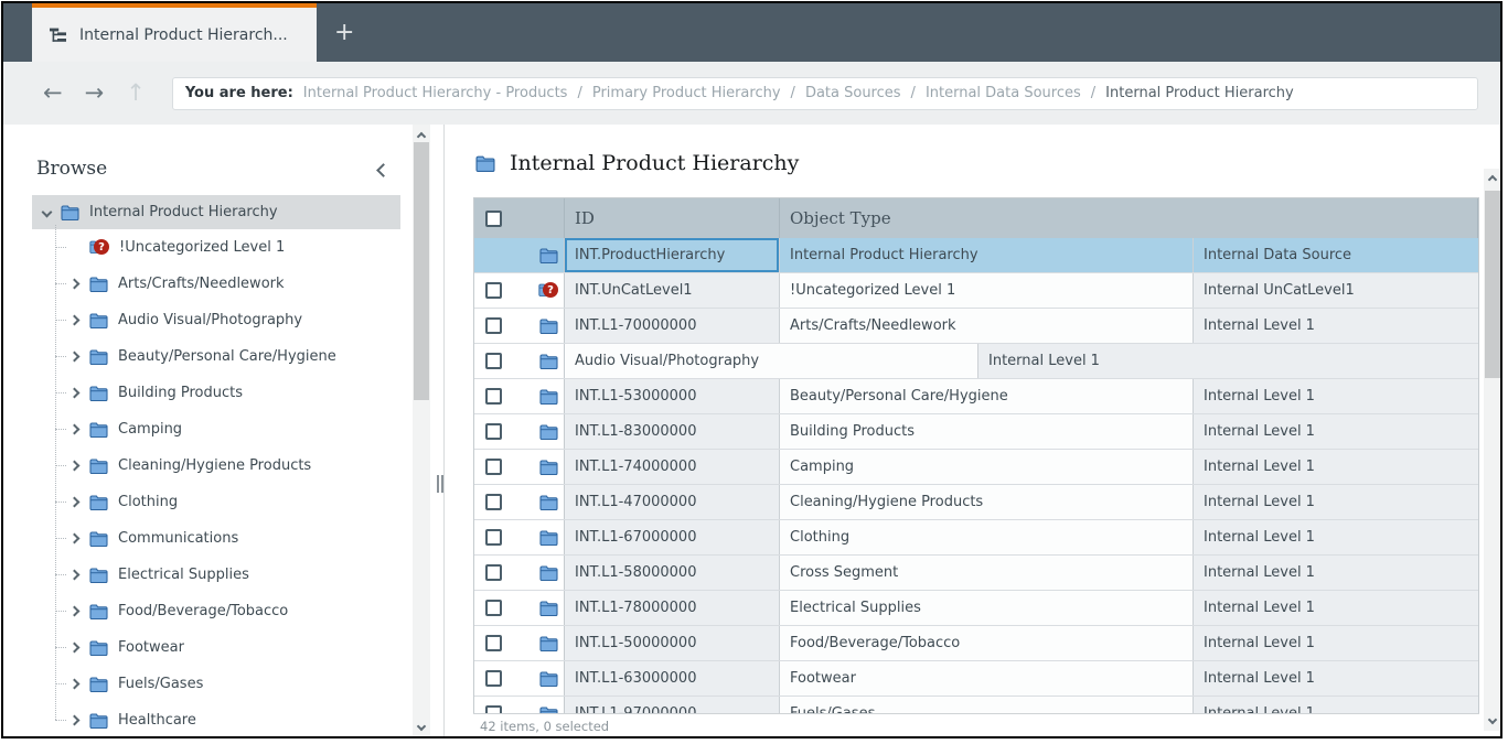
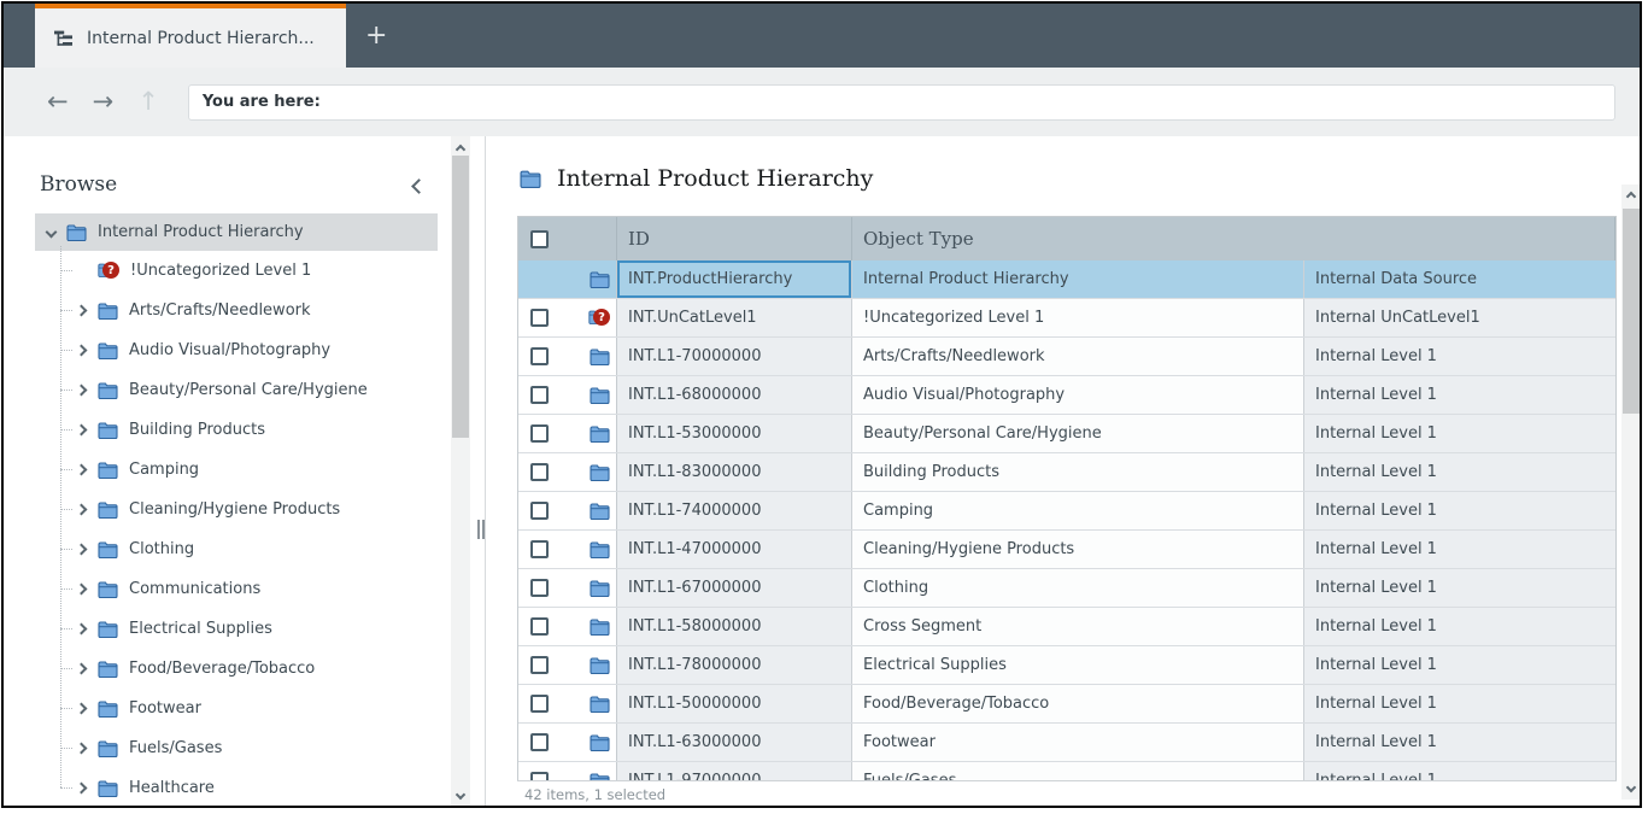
  Internal Product Hierarch...
  +
  ←
  →
  ↑
  You are here:
- Internal Product Hierarchy - Products / Primary Product Hierarchy / Data Sources / Internal Data Sources / Internal Product Hierarchy
  Browse
  Internal Product Hierarchy
  ?
  !Uncategorized Level 1
  Arts/Crafts/Needlework
  Audio Visual/Photography
  Beauty/Personal Care/Hygiene
  Building Products
  Camping
  Cleaning/Hygiene Products
  Clothing
  Communications
  Electrical Supplies
  Food/Beverage/Tobacco
  Footwear
  Fuels/Gases
  Healthcare
  Internal Product Hierarchy
  ID
  Object Type
  INT.ProductHierarchy
  Internal Product Hierarchy
  Internal Data Source
  ?
  INT.UnCatLevel1
  !Uncategorized Level 1
  Internal UnCatLevel1
  INT.L1-70000000
  Arts/Crafts/Needlework
  Internal Level 1
+ INT.L1-68000000
  Audio Visual/Photography
  Internal Level 1
  INT.L1-53000000
  Beauty/Personal Care/Hygiene
  Internal Level 1
  INT.L1-83000000
  Building Products
  Internal Level 1
  INT.L1-74000000
  Camping
  Internal Level 1
  INT.L1-47000000
  Cleaning/Hygiene Products
  Internal Level 1
  INT.L1-67000000
  Clothing
  Internal Level 1
  INT.L1-58000000
  Cross Segment
  Internal Level 1
  INT.L1-78000000
  Electrical Supplies
  Internal Level 1
  INT.L1-50000000
  Food/Beverage/Tobacco
  Internal Level 1
  INT.L1-63000000
  Footwear
  Internal Level 1
- 42 items, 0 selected
+ 42 items, 1 selected
